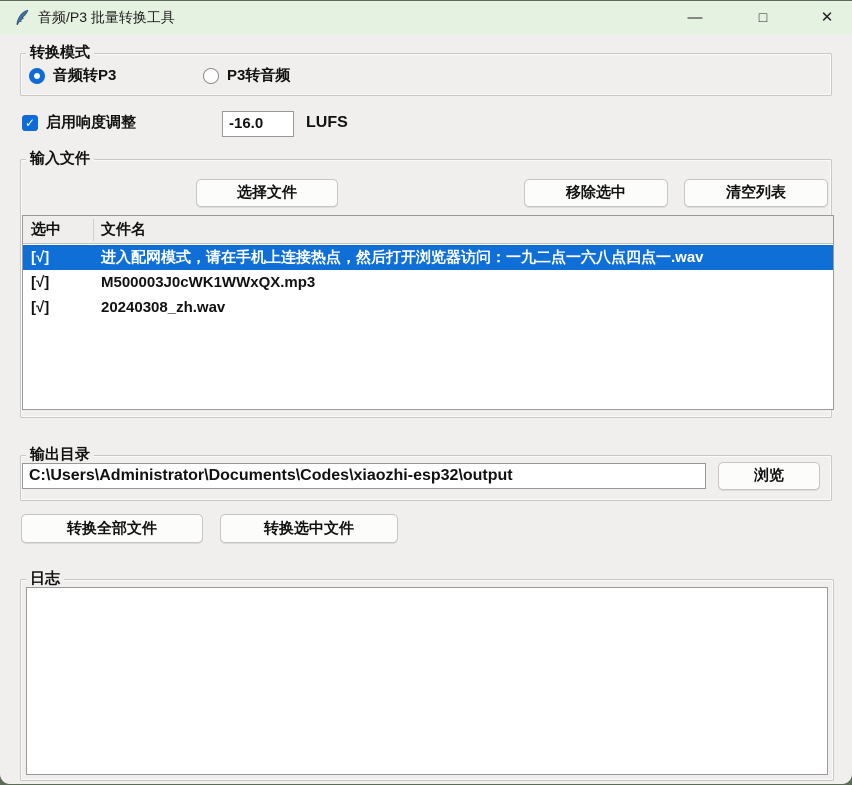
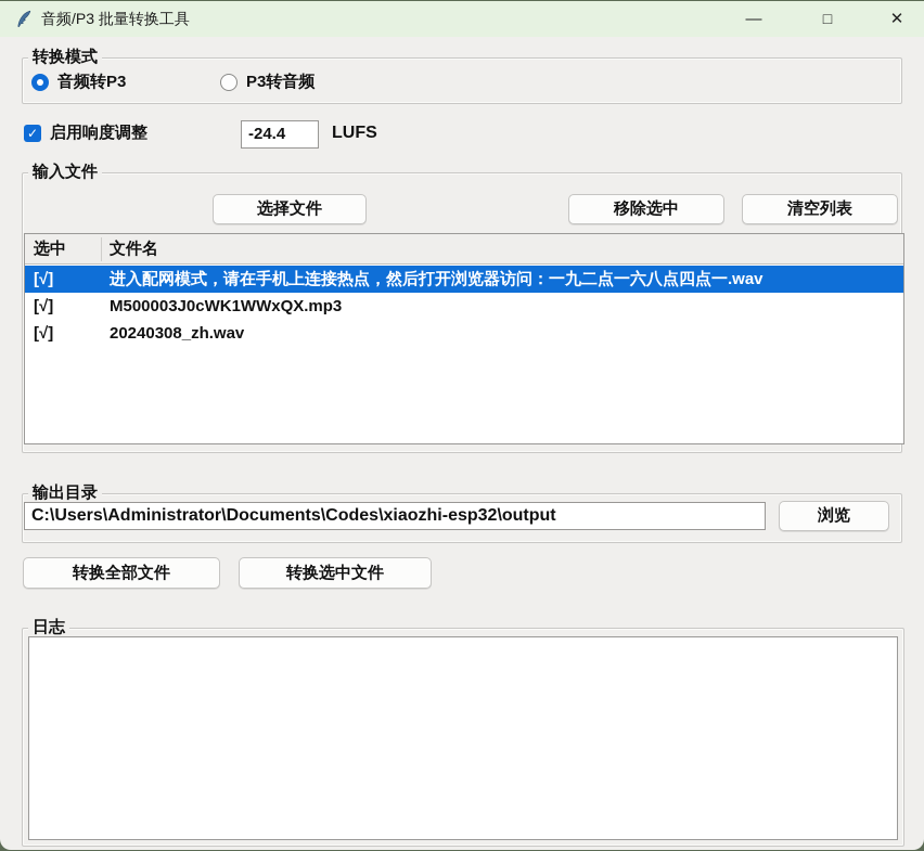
  音频/P3 批量转换工具
  —
  □
  ✕
  转换模式
  音频转P3
  P3转音频
  ✓
  启用响度调整
- -16.0
+ -24.4
  LUFS
  输入文件
  选择文件
  移除选中
  清空列表
  选中
  文件名
  [√]
  进入配网模式，请在手机上连接热点，然后打开浏览器访问：一九二点一六八点四点一.wav
  [√]
  M500003J0cWK1WWxQX.mp3
  [√]
  20240308_zh.wav
  输出目录
  C:\Users\Administrator\Documents\Codes\xiaozhi-esp32\output
  浏览
  转换全部文件
  转换选中文件
  日志
